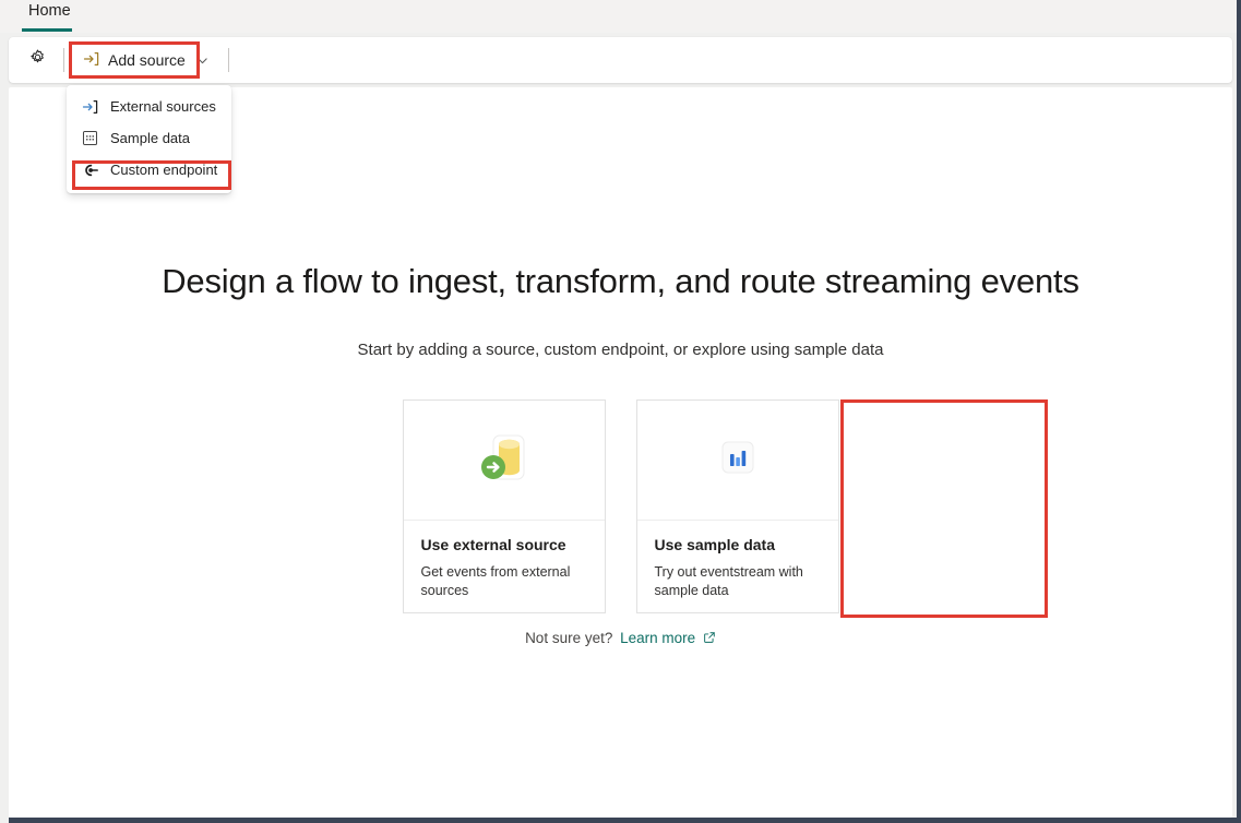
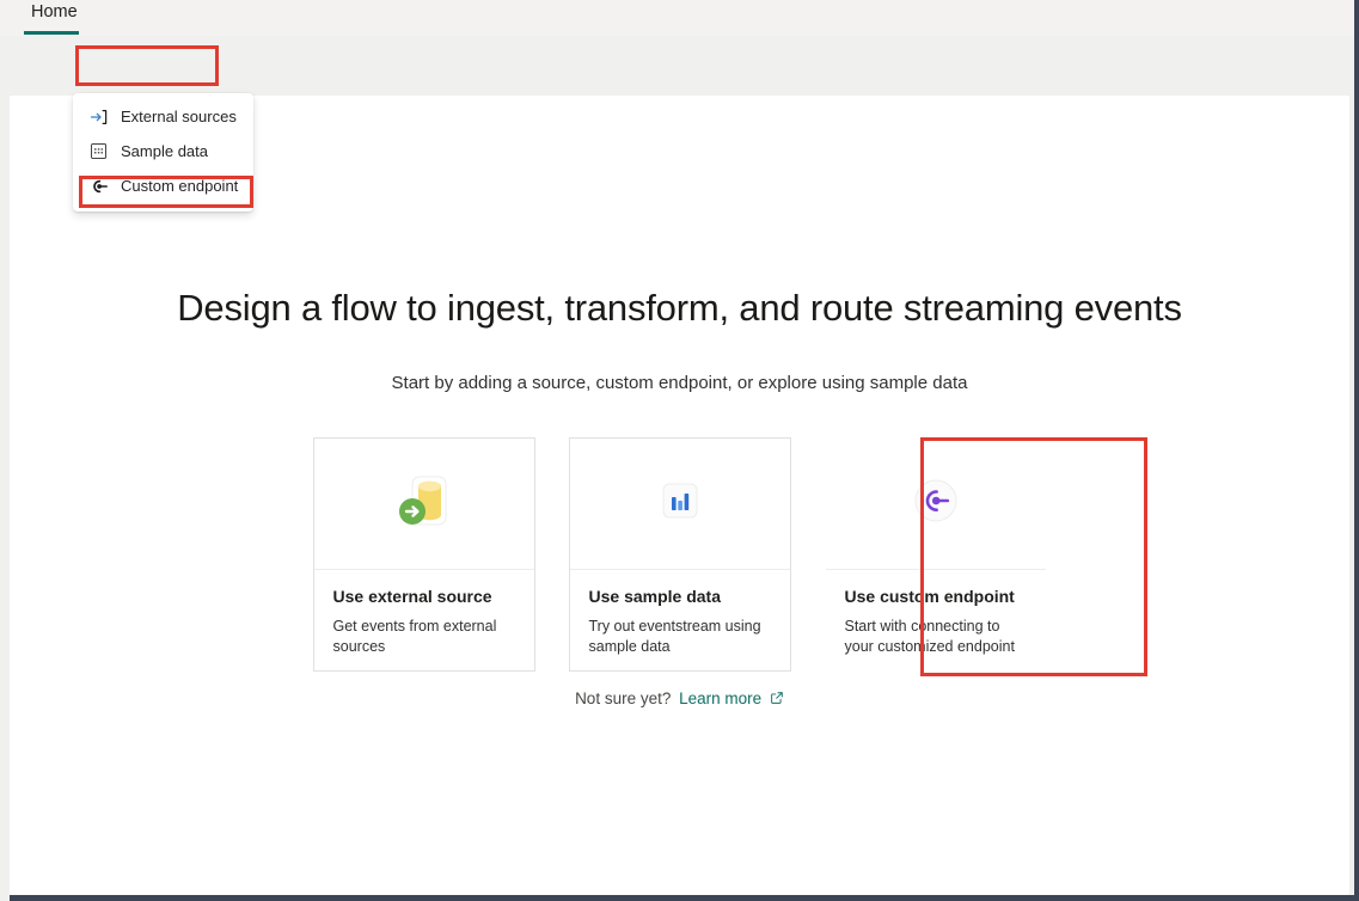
  Home
- Add source
  External sources
  Sample data
  Custom endpoint
  Design a flow to ingest, transform, and route streaming events
  Start by adding a source, custom endpoint, or explore using sample data
  Use external source
  Get events from external sources
  Use sample data
- Try out eventstream with sample data
+ Try out eventstream using sample data
+ Use custom endpoint
+ Start with connecting to your customized endpoint
  Not sure yet? Learn more
